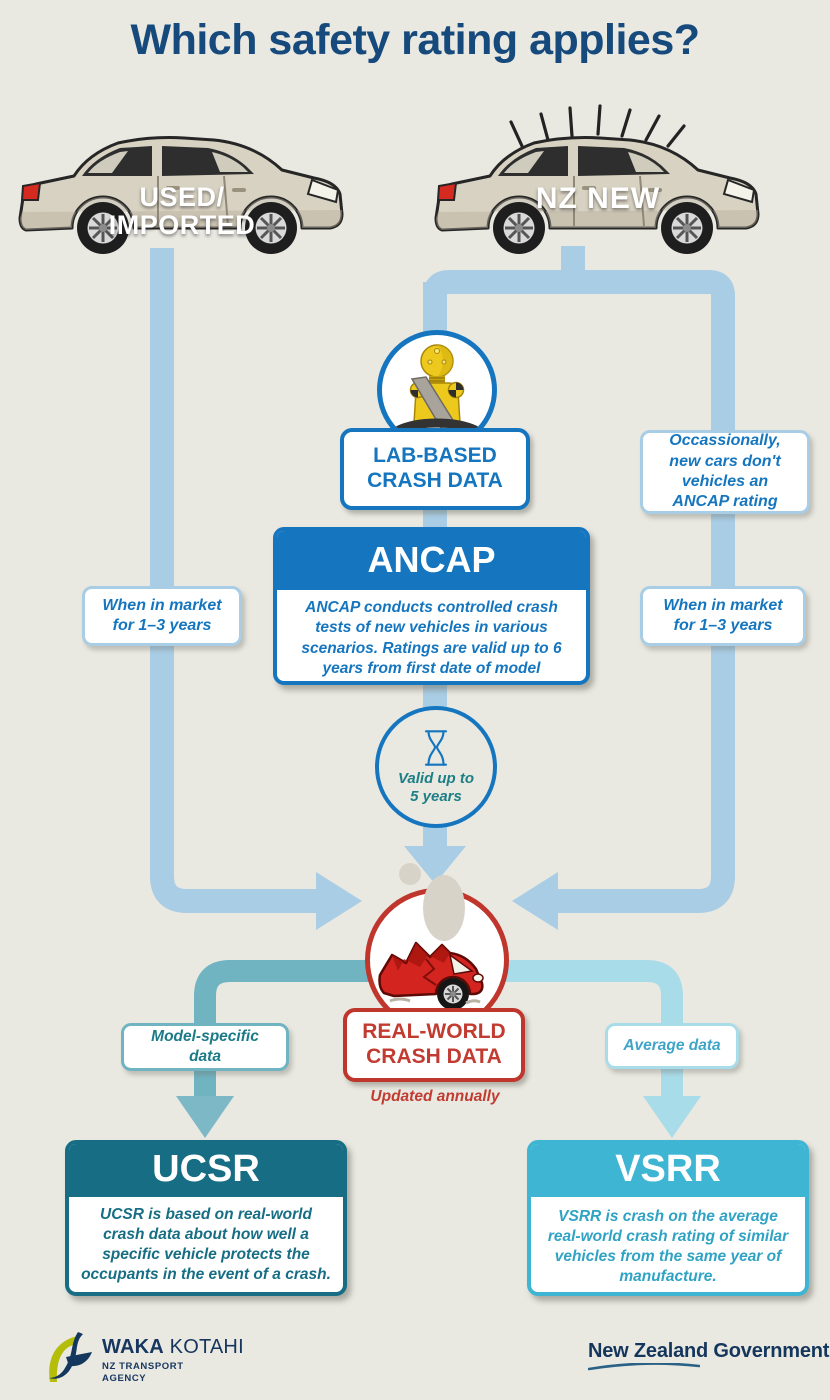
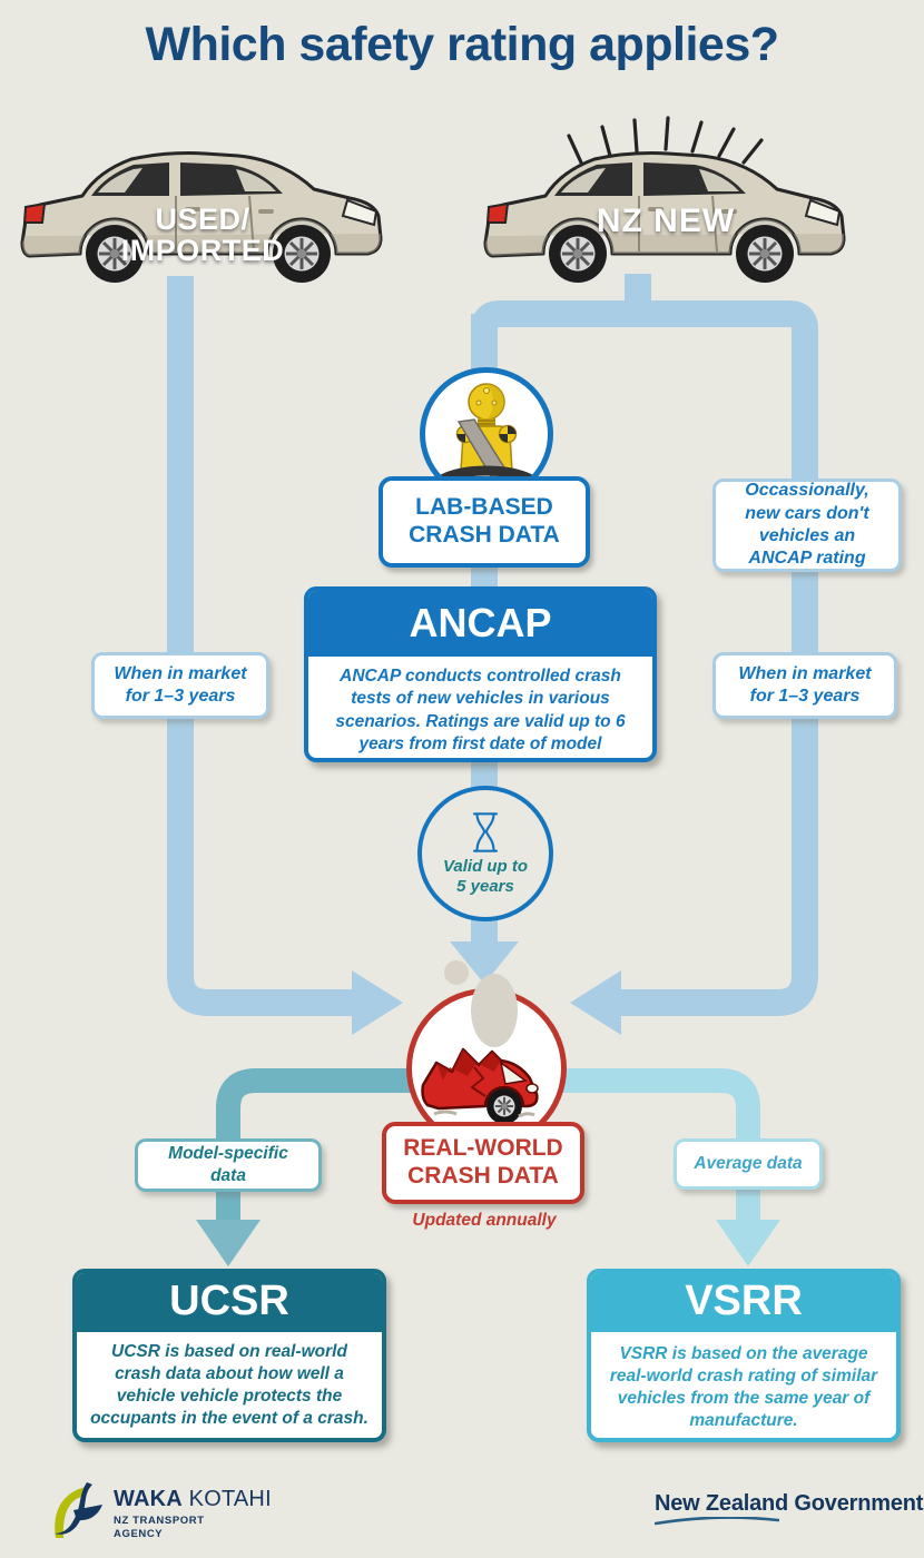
  Which safety rating applies?
  USED/
  IMPORTED
  NZ NEW
  LAB-BASED
  CRASH DATA
  ANCAP
  ANCAP conducts controlled crash tests of new vehicles in various scenarios. Ratings are valid up to 6 years from first date of model
  Occassionally, new cars don't vehicles an ANCAP rating
  When in market for 1–3 years
  When in market for 1–3 years
  Valid up to
  5 years
  REAL-WORLD
  CRASH DATA
  Updated annually
  Model-specific data
  Average data
  UCSR
- UCSR is based on real-world crash data about how well a specific vehicle protects the occupants in the event of a crash.
+ UCSR is based on real-world crash data about how well a vehicle vehicle protects the occupants in the event of a crash.
  VSRR
- VSRR is crash on the average real-world crash rating of similar vehicles from the same year of manufacture.
+ VSRR is based on the average real-world crash rating of similar vehicles from the same year of manufacture.
  WAKA KOTAHI
  NZ TRANSPORT
  AGENCY
  New Zealand Government
